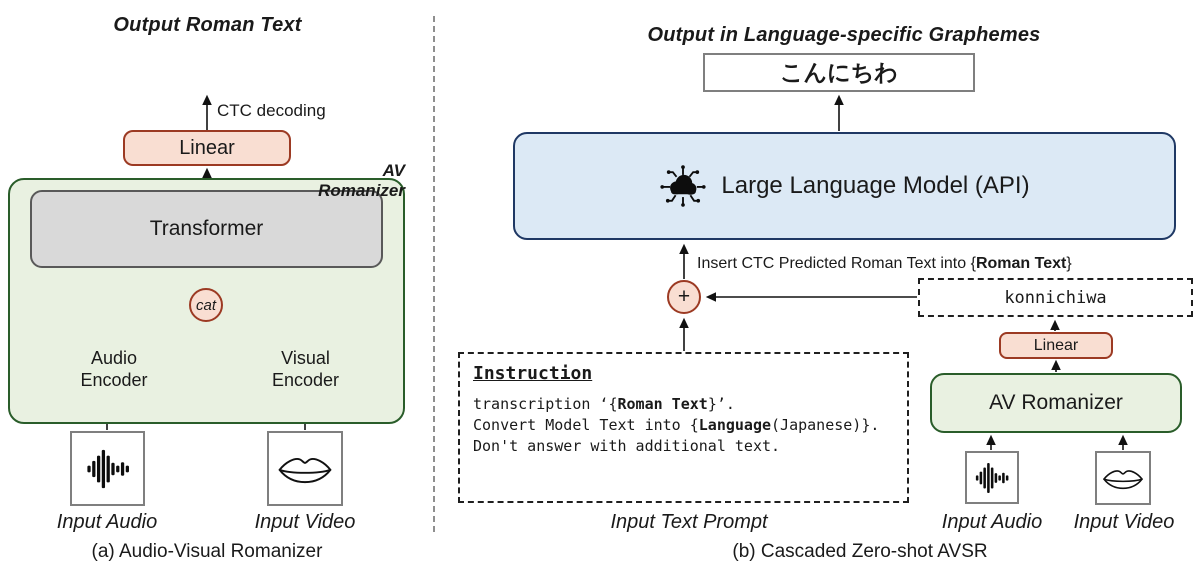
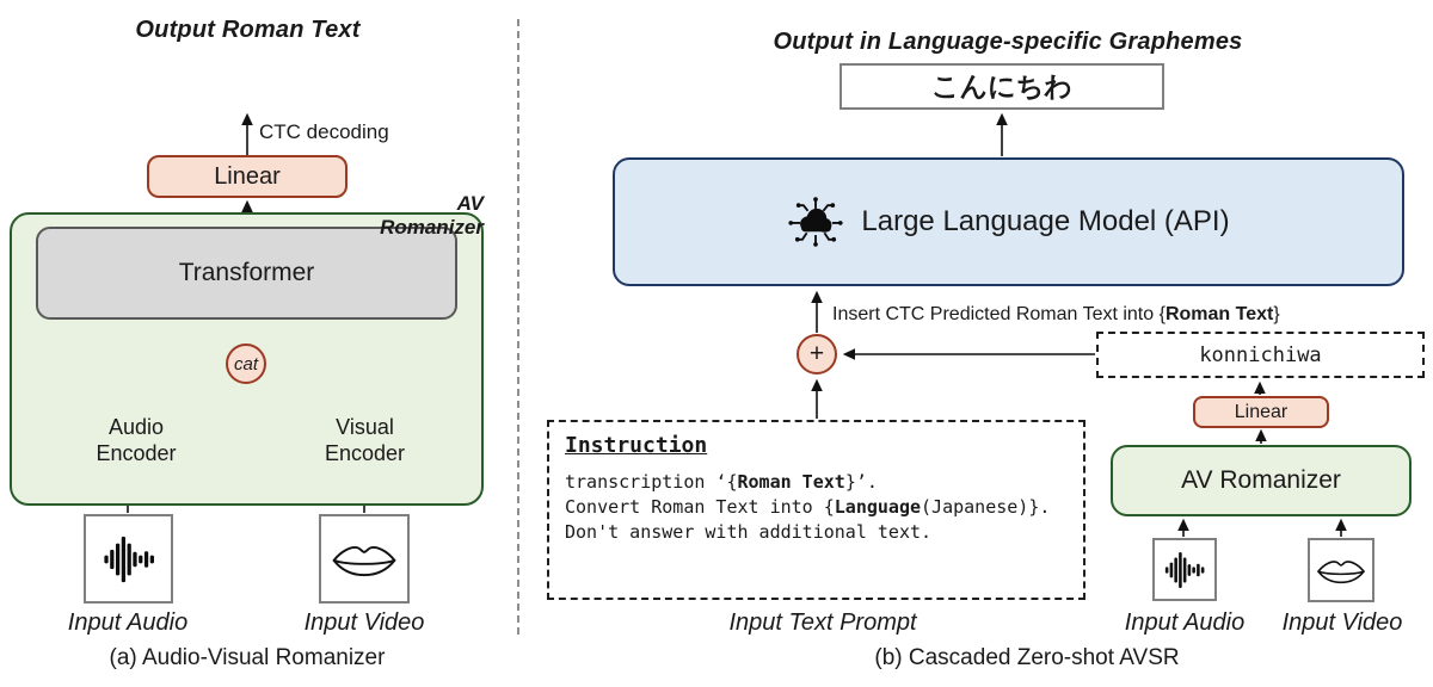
  Output Roman Text
  CTC decoding
  Linear
  AV Romanizer
  Transformer
  cat
  Audio
  Encoder
  Visual
  Encoder
  Input Audio
  Input Video
  (a) Audio-Visual Romanizer
  Output in Language-specific Graphemes
  こんにちわ
  Large Language Model (API)
  Insert CTC Predicted Roman Text into {Roman Text}
  +
  konnichiwa
  Linear
  AV Romanizer
  Instruction
  transcription ‘{Roman Text}’.
- Convert Model Text into {Language(Japanese)}.
+ Convert Roman Text into {Language(Japanese)}.
  Don't answer with additional text.
  Input Text Prompt
  Input Audio
  Input Video
  (b) Cascaded Zero-shot AVSR
